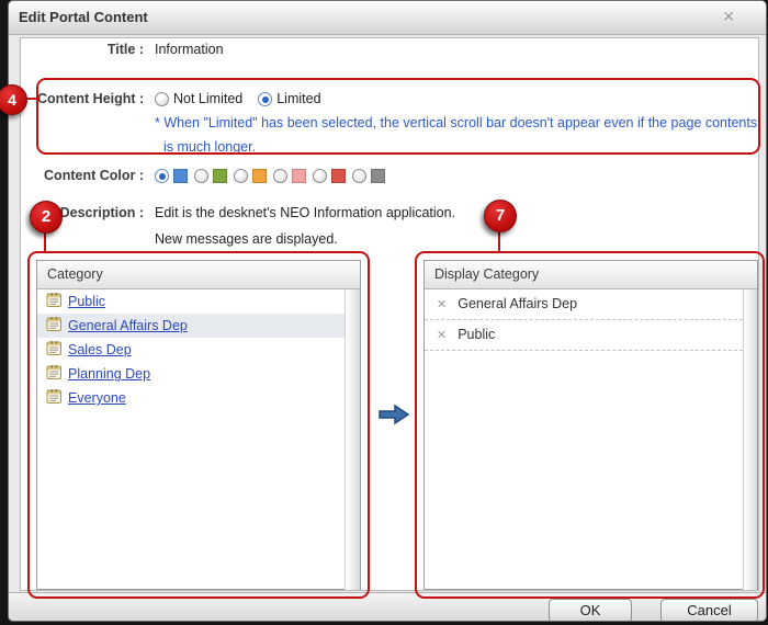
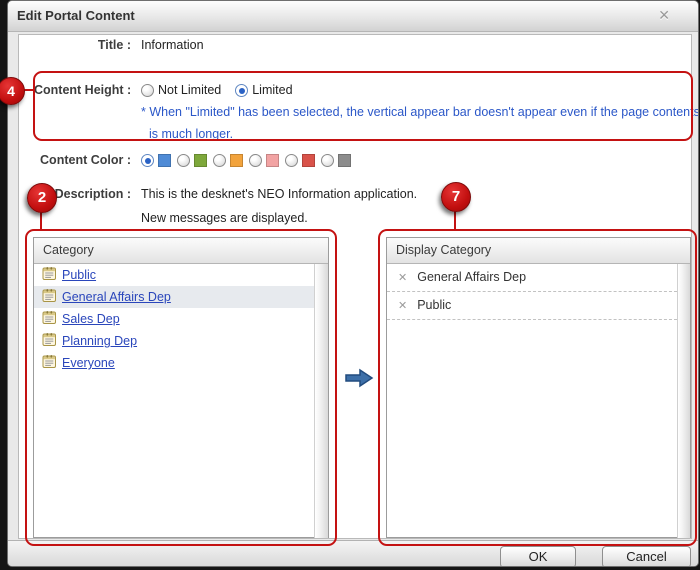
  Edit Portal Content
  ✕
  Title :
  Information
  Content Height :
  Not Limited Limited
- * When "Limited" has been selected, the vertical scroll bar doesn't appear even if the page contents
+ * When "Limited" has been selected, the vertical appear bar doesn't appear even if the page contents
  is much longer.
  Content Color :
  Description :
- Edit is the desknet's NEO Information application.
+ This is the desknet's NEO Information application.
  New messages are displayed.
  Category
  Public
  General Affairs Dep
  Sales Dep
  Planning Dep
  Everyone
  Display Category
  ✕ General Affairs Dep
  ✕ Public
  OK
  Cancel
  4
  2
  7
